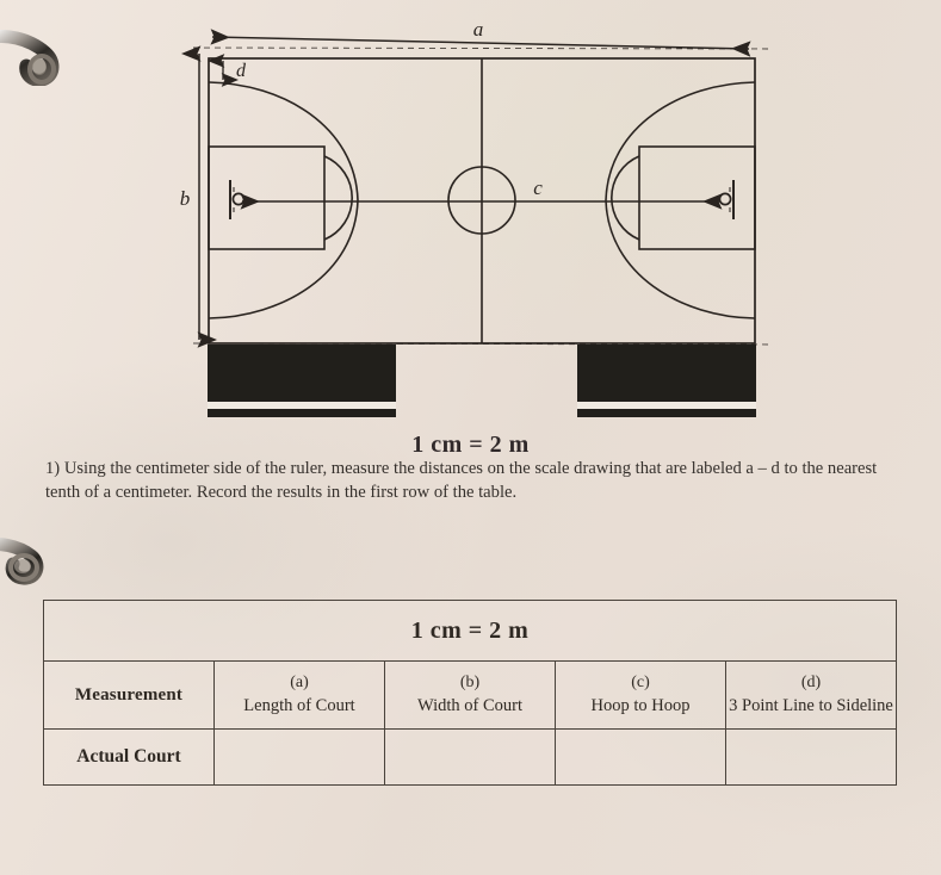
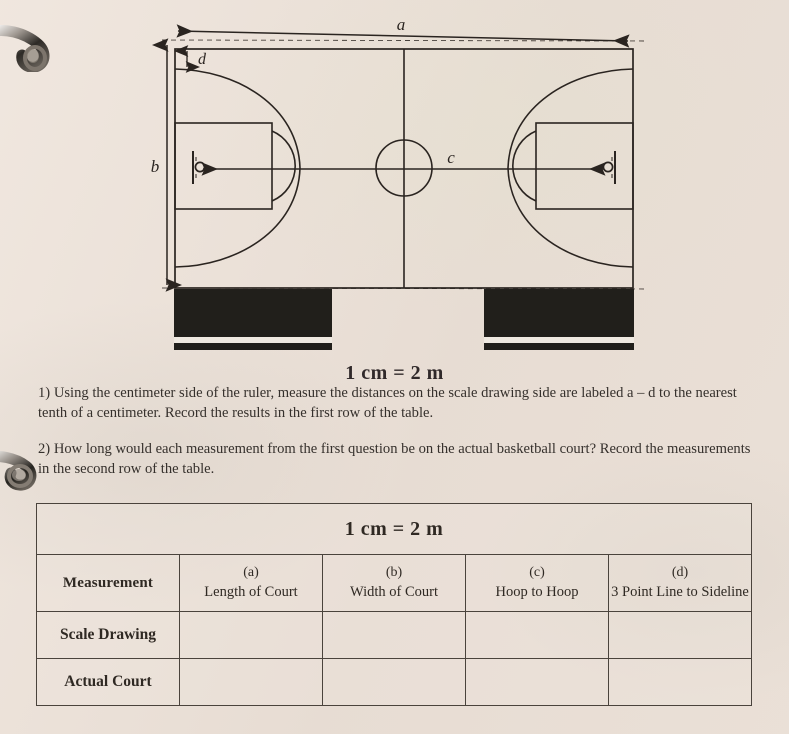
  a
  b
  c
  d
  1 cm = 2 m
- 1) Using the centimeter side of the ruler, measure the distances on the scale drawing that are labeled a – d to the nearest tenth of a centimeter. Record the results in the first row of the table.
+ 1) Using the centimeter side of the ruler, measure the distances on the scale drawing side are labeled a – d to the nearest tenth of a centimeter. Record the results in the first row of the table.
+ 2) How long would each measurement from the first question be on the actual basketball court? Record the measurements in the second row of the table.
  1 cm = 2 m
  Measurement	(a) Length of Court	(b) Width of Court	(c) Hoop to Hoop	(d) 3 Point Line to Sideline
+ Scale Drawing
  Actual Court
